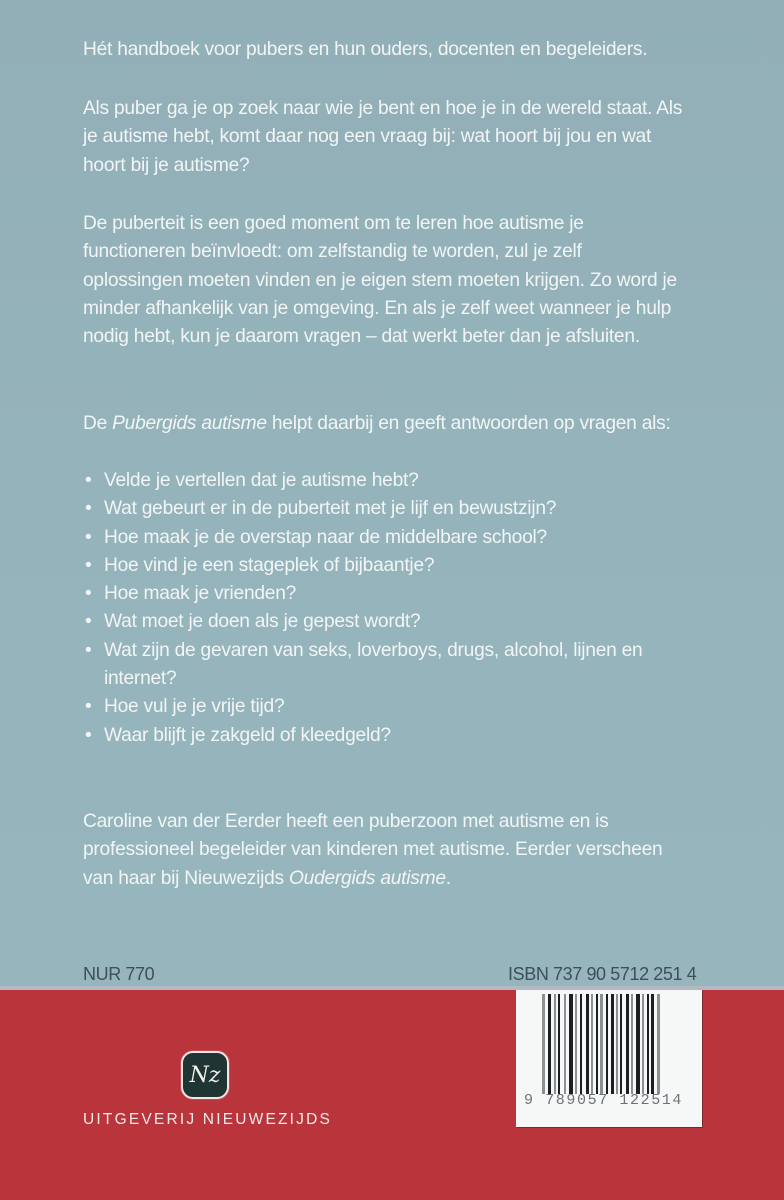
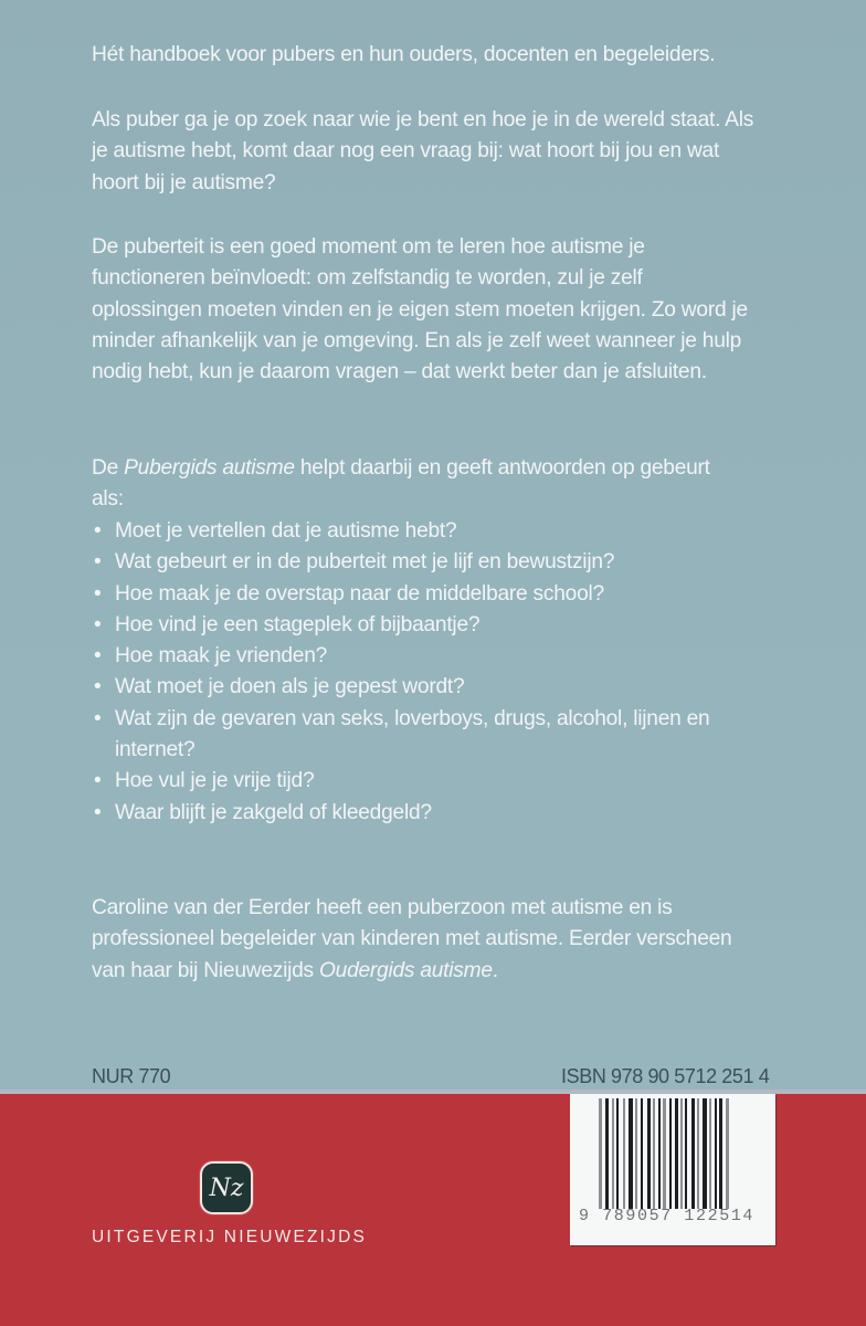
  Hét handboek voor pubers en hun ouders, docenten en begeleiders.
  Als puber ga je op zoek naar wie je bent en hoe je in de wereld staat. Als je autisme hebt, komt daar nog een vraag bij: wat hoort bij jou en wat hoort bij je autisme?
  De puberteit is een goed moment om te leren hoe autisme je functioneren beïnvloedt: om zelfstandig te worden, zul je zelf oplossingen moeten vinden en je eigen stem moeten krijgen. Zo word je minder afhankelijk van je omgeving. En als je zelf weet wanneer je hulp nodig hebt, kun je daarom vragen – dat werkt beter dan je afsluiten.
- De Pubergids autisme helpt daarbij en geeft antwoorden op vragen als:
+ De Pubergids autisme helpt daarbij en geeft antwoorden op gebeurt als:
- Velde je vertellen dat je autisme hebt?
+ Moet je vertellen dat je autisme hebt?
  Wat gebeurt er in de puberteit met je lijf en bewustzijn?
  Hoe maak je de overstap naar de middelbare school?
  Hoe vind je een stageplek of bijbaantje?
  Hoe maak je vrienden?
  Wat moet je doen als je gepest wordt?
  Wat zijn de gevaren van seks, loverboys, drugs, alcohol, lijnen en internet?
  Hoe vul je je vrije tijd?
  Waar blijft je zakgeld of kleedgeld?
  Caroline van der Eerder heeft een puberzoon met autisme en is professioneel begeleider van kinderen met autisme. Eerder verscheen van haar bij Nieuwezijds Oudergids autisme.
  NUR 770
- ISBN 737 90 5712 251 4
+ ISBN 978 90 5712 251 4
  9 789057 122514
  Nz
  UITGEVERIJ NIEUWEZIJDS
